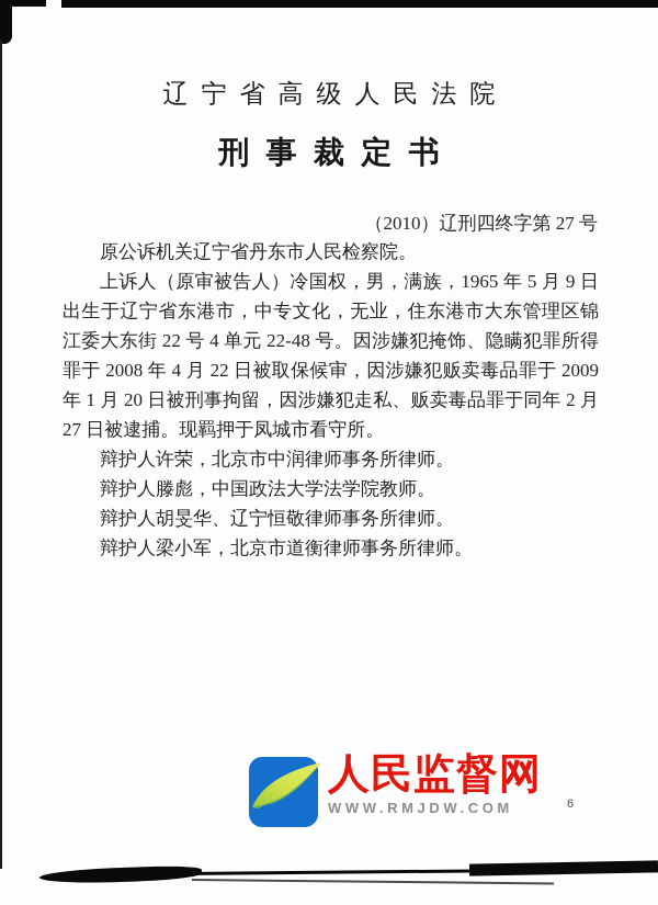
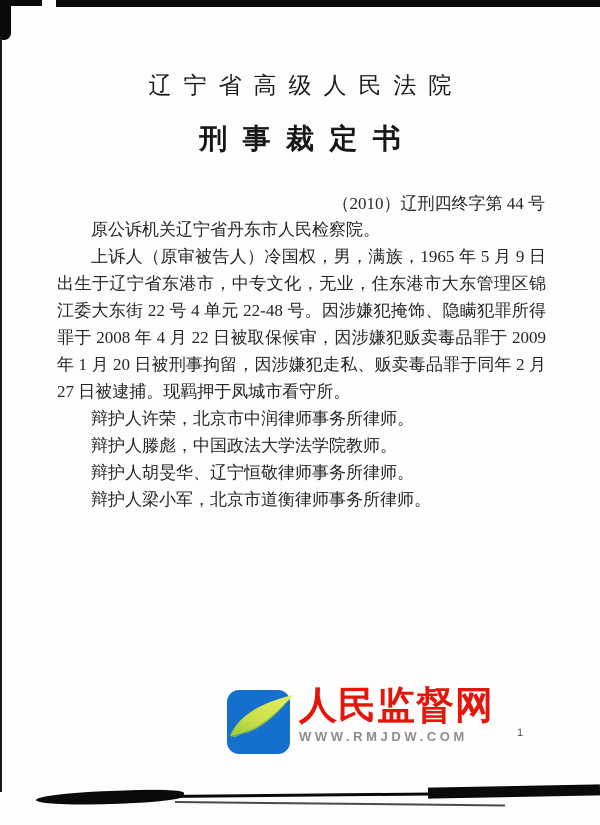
  辽宁省高级人民法院
  刑事裁定书
- （2010）辽刑四终字第 27 号
+ （2010）辽刑四终字第 44 号
  原公诉机关辽宁省丹东市人民检察院。
  上诉人（原审被告人）冷国权，男，满族，1965 年 5 月 9 日出生于辽宁省东港市，中专文化，无业，住东港市大东管理区锦江委大东街 22 号 4 单元 22-48 号。因涉嫌犯掩饰、隐瞒犯罪所得罪于 2008 年 4 月 22 日被取保候审，因涉嫌犯贩卖毒品罪于 2009 年 1 月 20 日被刑事拘留，因涉嫌犯走私、贩卖毒品罪于同年 2 月 27 日被逮捕。现羁押于凤城市看守所。
  辩护人许荣，北京市中润律师事务所律师。
  辩护人滕彪，中国政法大学法学院教师。
  辩护人胡旻华、辽宁恒敬律师事务所律师。
  辩护人梁小军，北京市道衡律师事务所律师。
- 6
+ 1
  人民监督网
  WWW.RMJDW.COM
